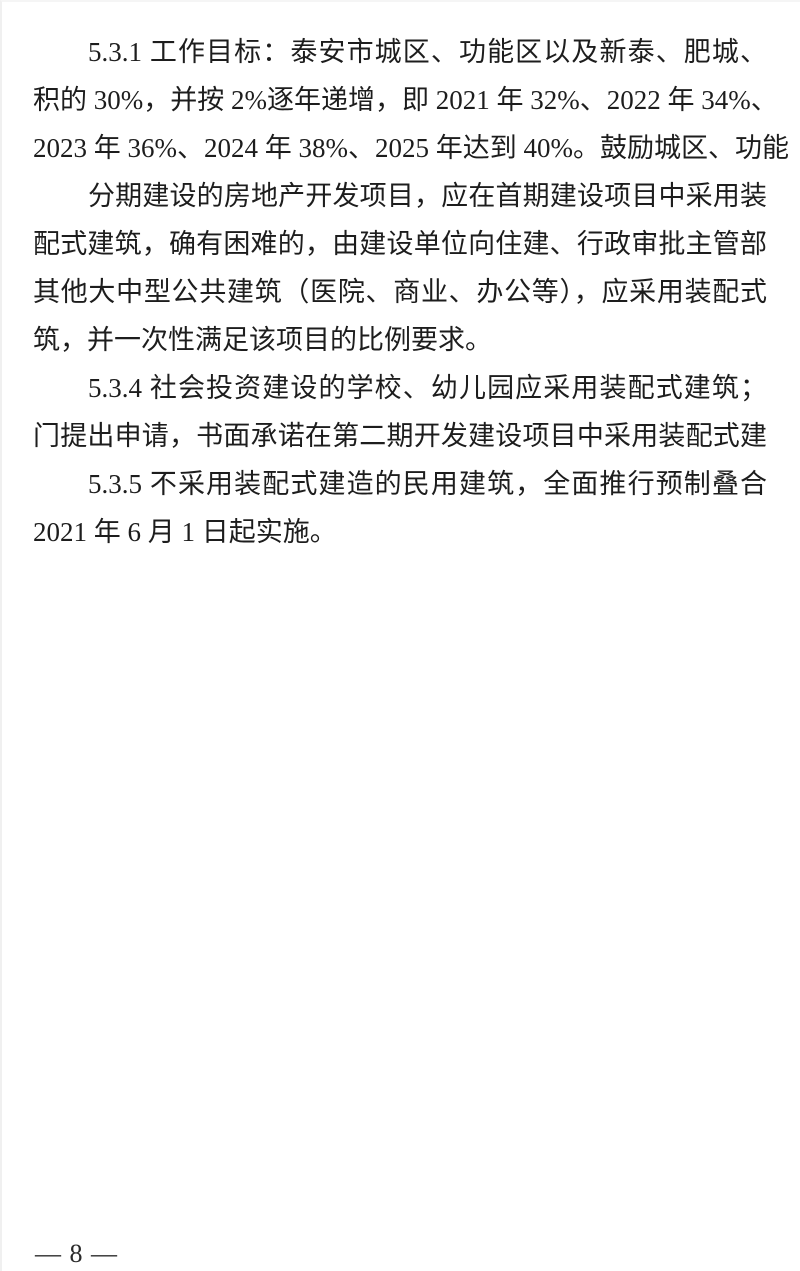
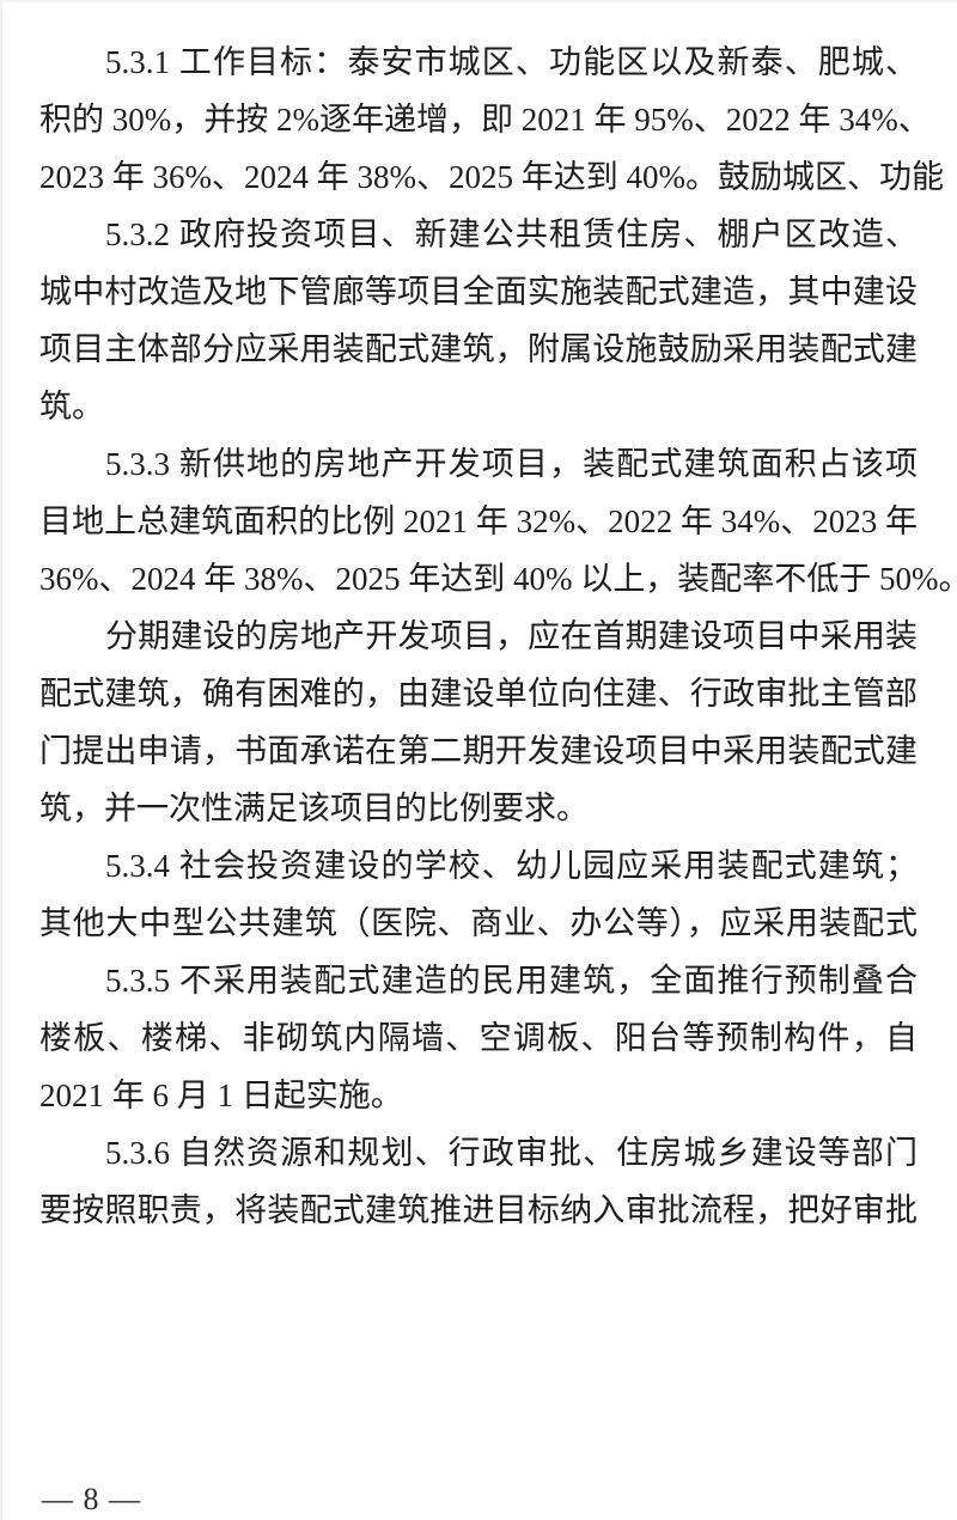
  5.3.1 工作目标：泰安市城区、功能区以及新泰、肥城、
- 积的 30%，并按 2%逐年递增，即 2021 年 32%、2022 年 34%、
+ 积的 30%，并按 2%逐年递增，即 2021 年 95%、2022 年 34%、
  2023 年 36%、2024 年 38%、2025 年达到 40%。鼓励城区、功能
+ 5.3.2 政府投资项目、新建公共租赁住房、棚户区改造、
+ 城中村改造及地下管廊等项目全面实施装配式建造，其中建设
+ 项目主体部分应采用装配式建筑，附属设施鼓励采用装配式建
+ 筑。
+ 5.3.3 新供地的房地产开发项目，装配式建筑面积占该项
+ 目地上总建筑面积的比例 2021 年 32%、2022 年 34%、2023 年
+ 36%、2024 年 38%、2025 年达到 40% 以上，装配率不低于 50%。
  分期建设的房地产开发项目，应在首期建设项目中采用装
  配式建筑，确有困难的，由建设单位向住建、行政审批主管部
- 其他大中型公共建筑（医院、商业、办公等），应采用装配式
+ 门提出申请，书面承诺在第二期开发建设项目中采用装配式建
  筑，并一次性满足该项目的比例要求。
  5.3.4 社会投资建设的学校、幼儿园应采用装配式建筑；
- 门提出申请，书面承诺在第二期开发建设项目中采用装配式建
+ 其他大中型公共建筑（医院、商业、办公等），应采用装配式
  5.3.5 不采用装配式建造的民用建筑，全面推行预制叠合
+ 楼板、楼梯、非砌筑内隔墙、空调板、阳台等预制构件，自
  2021 年 6 月 1 日起实施。
+ 5.3.6 自然资源和规划、行政审批、住房城乡建设等部门
+ 要按照职责，将装配式建筑推进目标纳入审批流程，把好审批
  — 8 —
